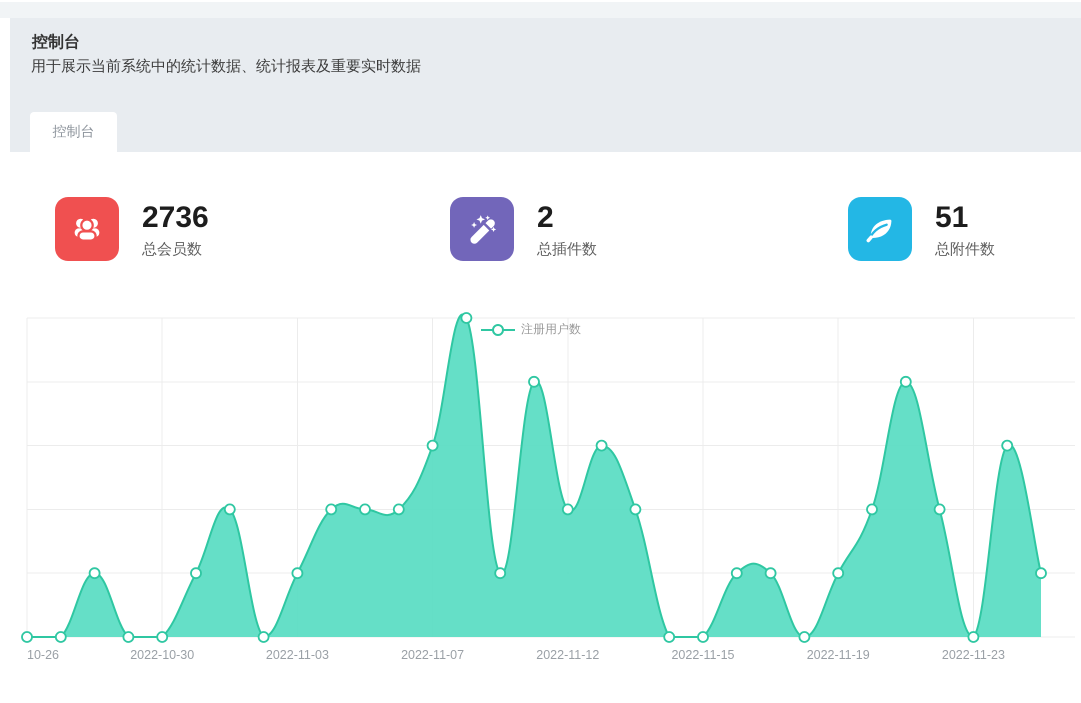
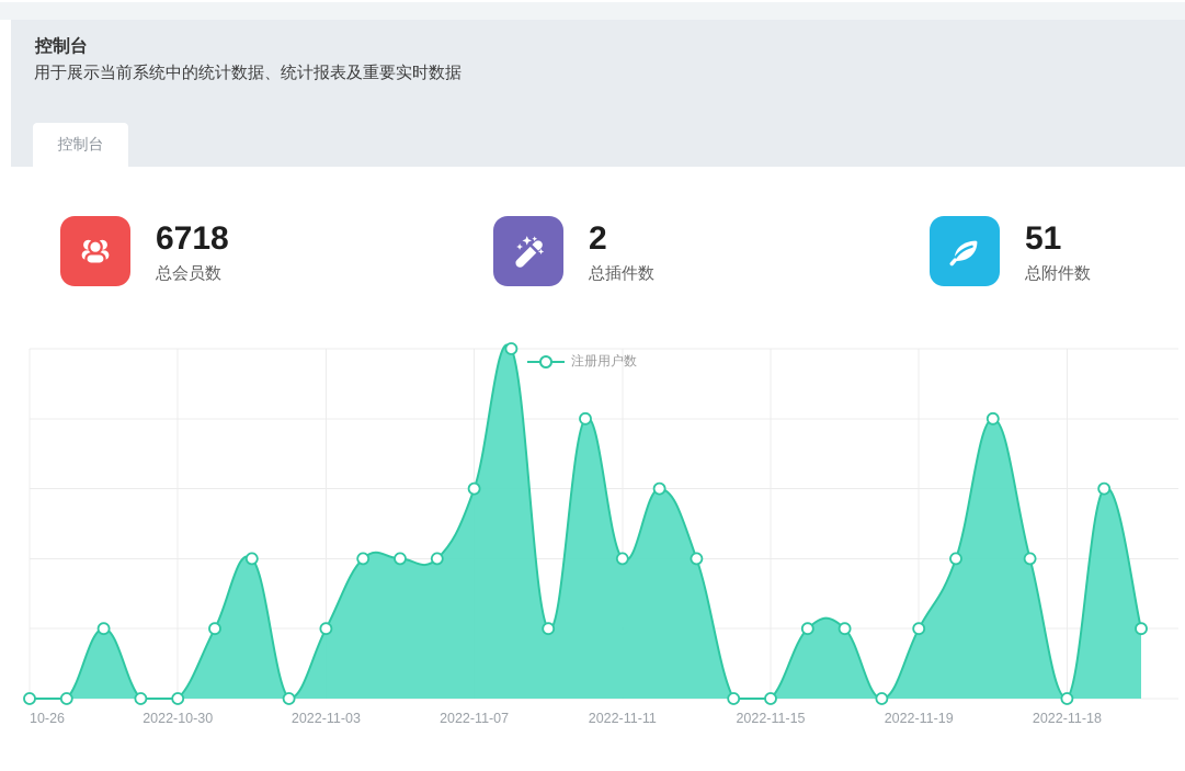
  控制台
  用于展示当前系统中的统计数据、统计报表及重要实时数据
  控制台
- 2736
+ 6718
  总会员数
  2
  总插件数
  51
  总附件数
  10-26
  2022-10-30
  2022-11-03
  2022-11-07
- 2022-11-12
+ 2022-11-11
  2022-11-15
  2022-11-19
- 2022-11-23
+ 2022-11-18
  注册用户数
